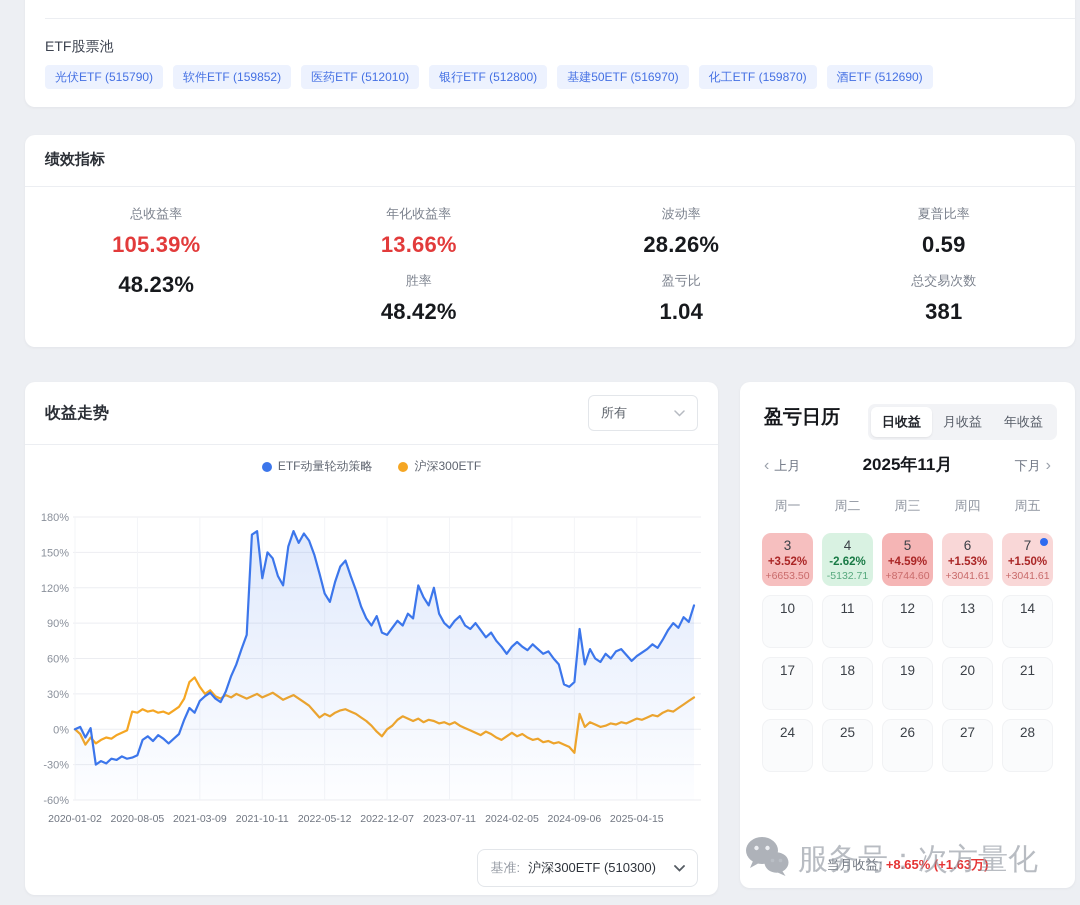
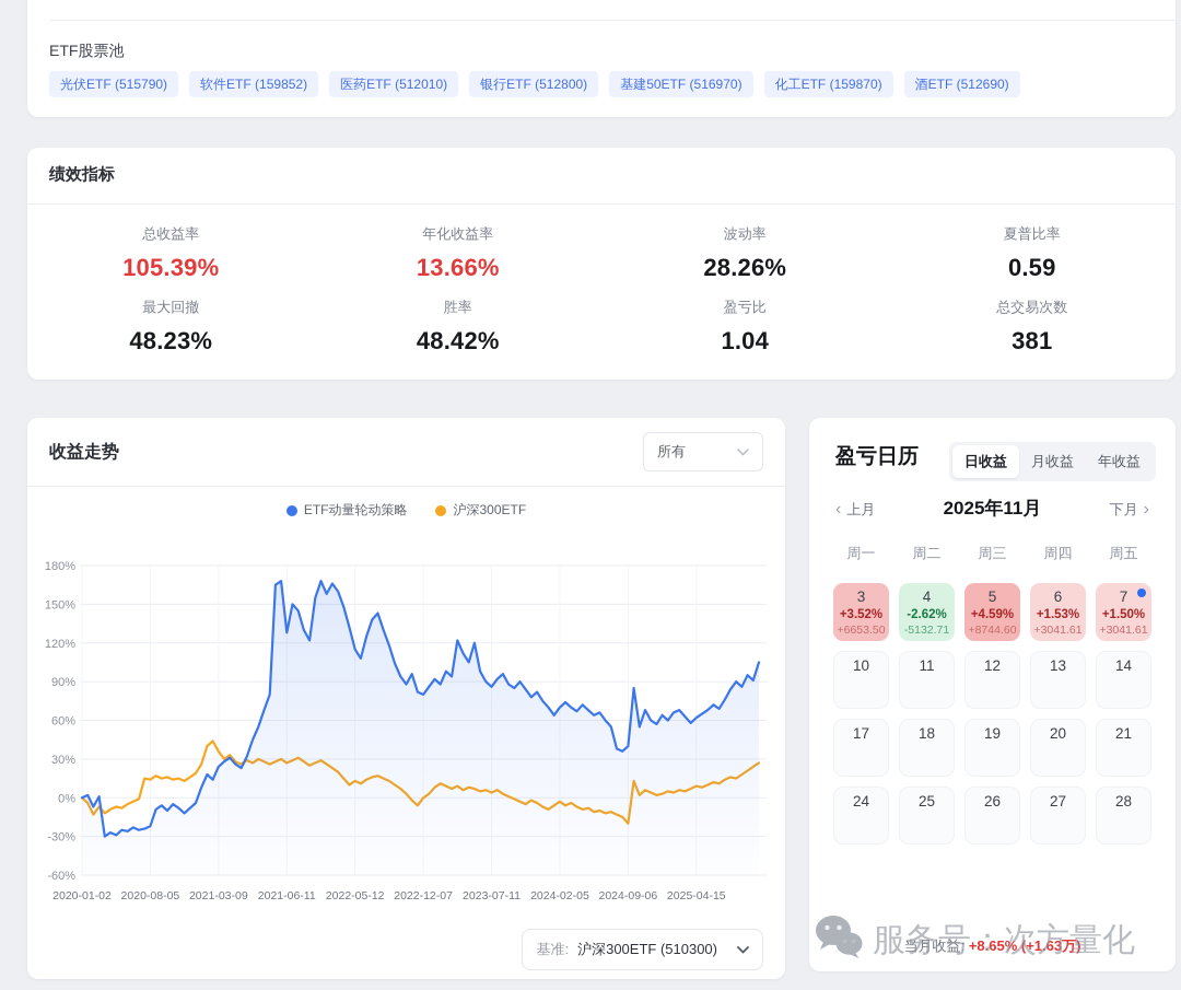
  ETF股票池
  光伏ETF (515790)
  软件ETF (159852)
  医药ETF (512010)
  银行ETF (512800)
  基建50ETF (516970)
  化工ETF (159870)
  酒ETF (512690)
  绩效指标
  总收益率
  105.39%
  年化收益率
  13.66%
  波动率
  28.26%
  夏普比率
  0.59
+ 最大回撤
  48.23%
  胜率
  48.42%
  盈亏比
  1.04
  总交易次数
  381
  收益走势
  所有
  ETF动量轮动策略
  沪深300ETF
  2020-01-02
  2020-08-05
  2021-03-09
- 2021-10-11
+ 2021-06-11
  2022-05-12
  2022-12-07
  2023-07-11
  2024-02-05
  2024-09-06
  2025-04-15
  180%
  150%
  120%
  90%
  60%
  30%
  0%
  -30%
  -60%
  基准:
  沪深300ETF (510300)
  盈亏日历
  日收益
  月收益
  年收益
  ‹
  上月
  2025年11月
  下月
  ›
  周一
  周二
  周三
  周四
  周五
  3
  +3.52%
  +6653.50
  4
  -2.62%
  -5132.71
  5
  +4.59%
  +8744.60
  6
  +1.53%
  +3041.61
  7
  +1.50%
  +3041.61
  10
  11
  12
  13
  14
  17
  18
  19
  20
  21
  24
  25
  26
  27
  28
  当月收益: +8.65% (+1.63万)
  服务号：次方量化
